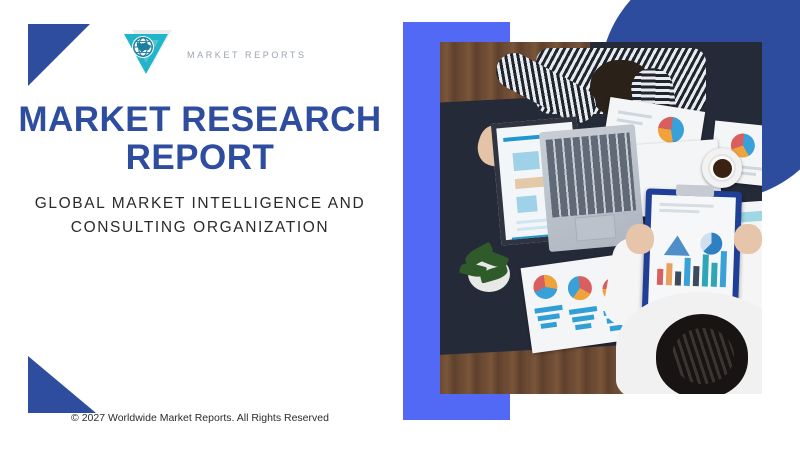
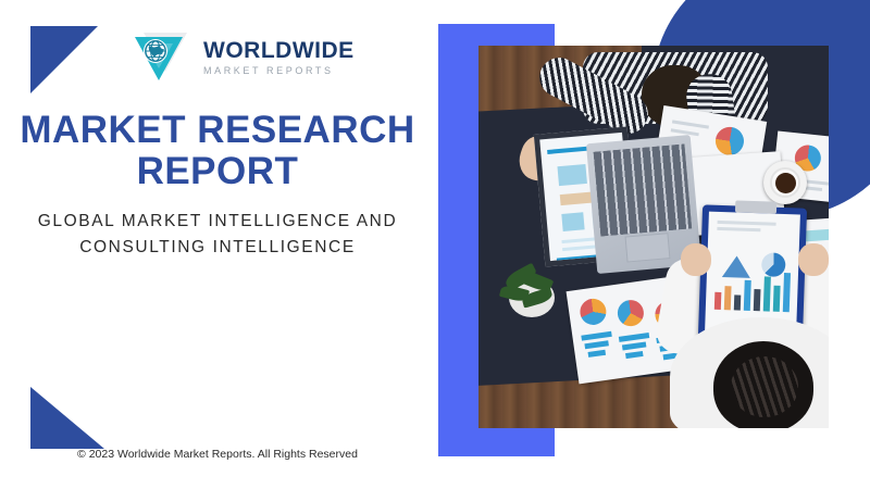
+ WORLDWIDE
  MARKET REPORTS
  MARKET RESEARCH REPORT
- GLOBAL MARKET INTELLIGENCE AND CONSULTING ORGANIZATION
+ GLOBAL MARKET INTELLIGENCE AND CONSULTING INTELLIGENCE
- © 2027 Worldwide Market Reports. All Rights Reserved
+ © 2023 Worldwide Market Reports. All Rights Reserved
